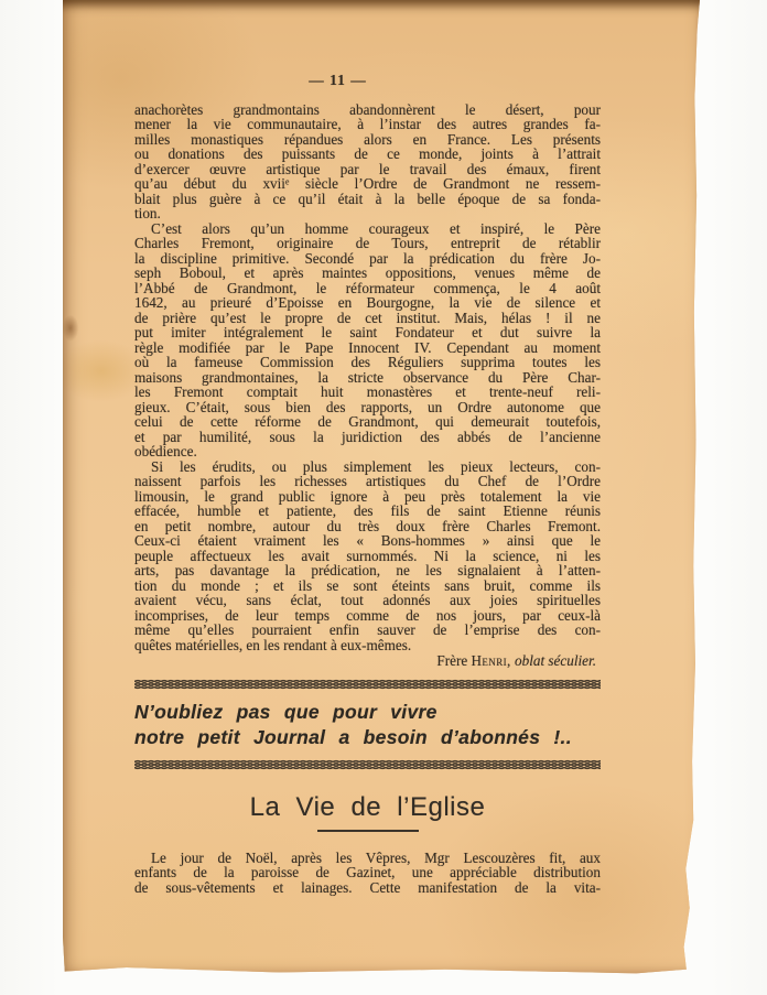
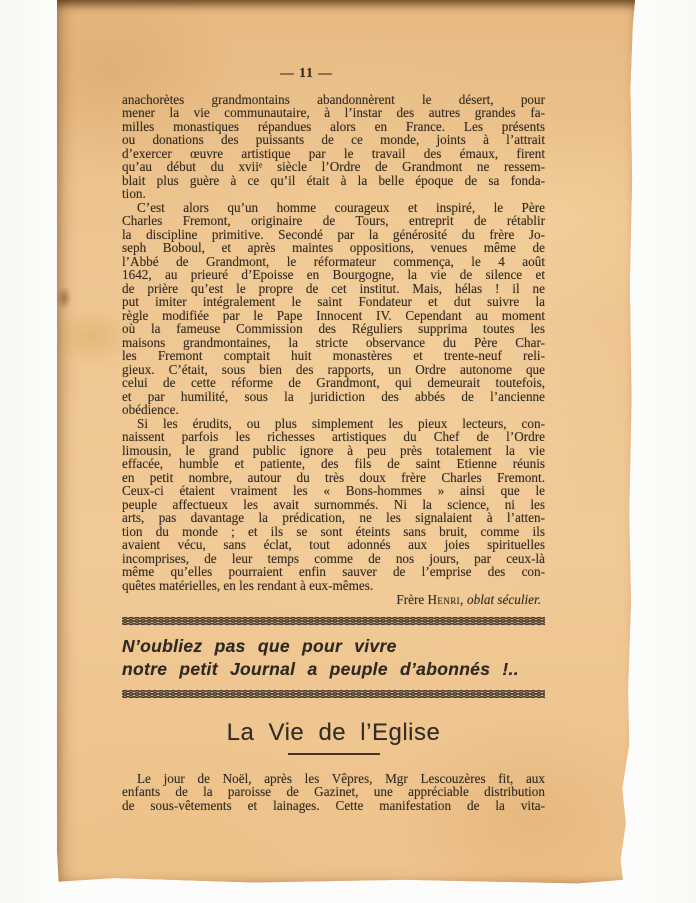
  — 11 —
  anachorètes grandmontains abandonnèrent le désert, pour
  mener la vie communautaire, à l’instar des autres grandes fa-
  milles monastiques répandues alors en France. Les présents
  ou donations des puissants de ce monde, joints à l’attrait
  d’exercer œuvre artistique par le travail des émaux, firent
  qu’au début du xviiᵉ siècle l’Ordre de Grandmont ne ressem-
  blait plus guère à ce qu’il était à la belle époque de sa fonda-
  tion.
  C’est alors qu’un homme courageux et inspiré, le Père
  Charles Fremont, originaire de Tours, entreprit de rétablir
- la discipline primitive. Secondé par la prédication du frère Jo-
+ la discipline primitive. Secondé par la générosité du frère Jo-
  seph Boboul, et après maintes oppositions, venues même de
  l’Abbé de Grandmont, le réformateur commença, le 4 août
  1642, au prieuré d’Epoisse en Bourgogne, la vie de silence et
  de prière qu’est le propre de cet institut. Mais, hélas ! il ne
  put imiter intégralement le saint Fondateur et dut suivre la
  règle modifiée par le Pape Innocent IV. Cependant au moment
  où la fameuse Commission des Réguliers supprima toutes les
  maisons grandmontaines, la stricte observance du Père Char-
  les Fremont comptait huit monastères et trente-neuf reli-
  gieux. C’était, sous bien des rapports, un Ordre autonome que
  celui de cette réforme de Grandmont, qui demeurait toutefois,
  et par humilité, sous la juridiction des abbés de l’ancienne
  obédience.
  Si les érudits, ou plus simplement les pieux lecteurs, con-
  naissent parfois les richesses artistiques du Chef de l’Ordre
  limousin, le grand public ignore à peu près totalement la vie
  effacée, humble et patiente, des fils de saint Etienne réunis
  en petit nombre, autour du très doux frère Charles Fremont.
  Ceux-ci étaient vraiment les « Bons-hommes » ainsi que le
  peuple affectueux les avait surnommés. Ni la science, ni les
  arts, pas davantage la prédication, ne les signalaient à l’atten-
  tion du monde ; et ils se sont éteints sans bruit, comme ils
  avaient vécu, sans éclat, tout adonnés aux joies spirituelles
  incomprises, de leur temps comme de nos jours, par ceux-là
  même qu’elles pourraient enfin sauver de l’emprise des con-
  quêtes matérielles, en les rendant à eux-mêmes.
  Frère Henri, oblat séculier.
  N’oubliez pas que pour vivre
- notre petit Journal a besoin d’abonnés !..
+ notre petit Journal a peuple d’abonnés !..
  La Vie de l’Eglise
  Le jour de Noël, après les Vêpres, Mgr Lescouzères fit, aux
  enfants de la paroisse de Gazinet, une appréciable distribution
  de sous-vêtements et lainages. Cette manifestation de la vita-
